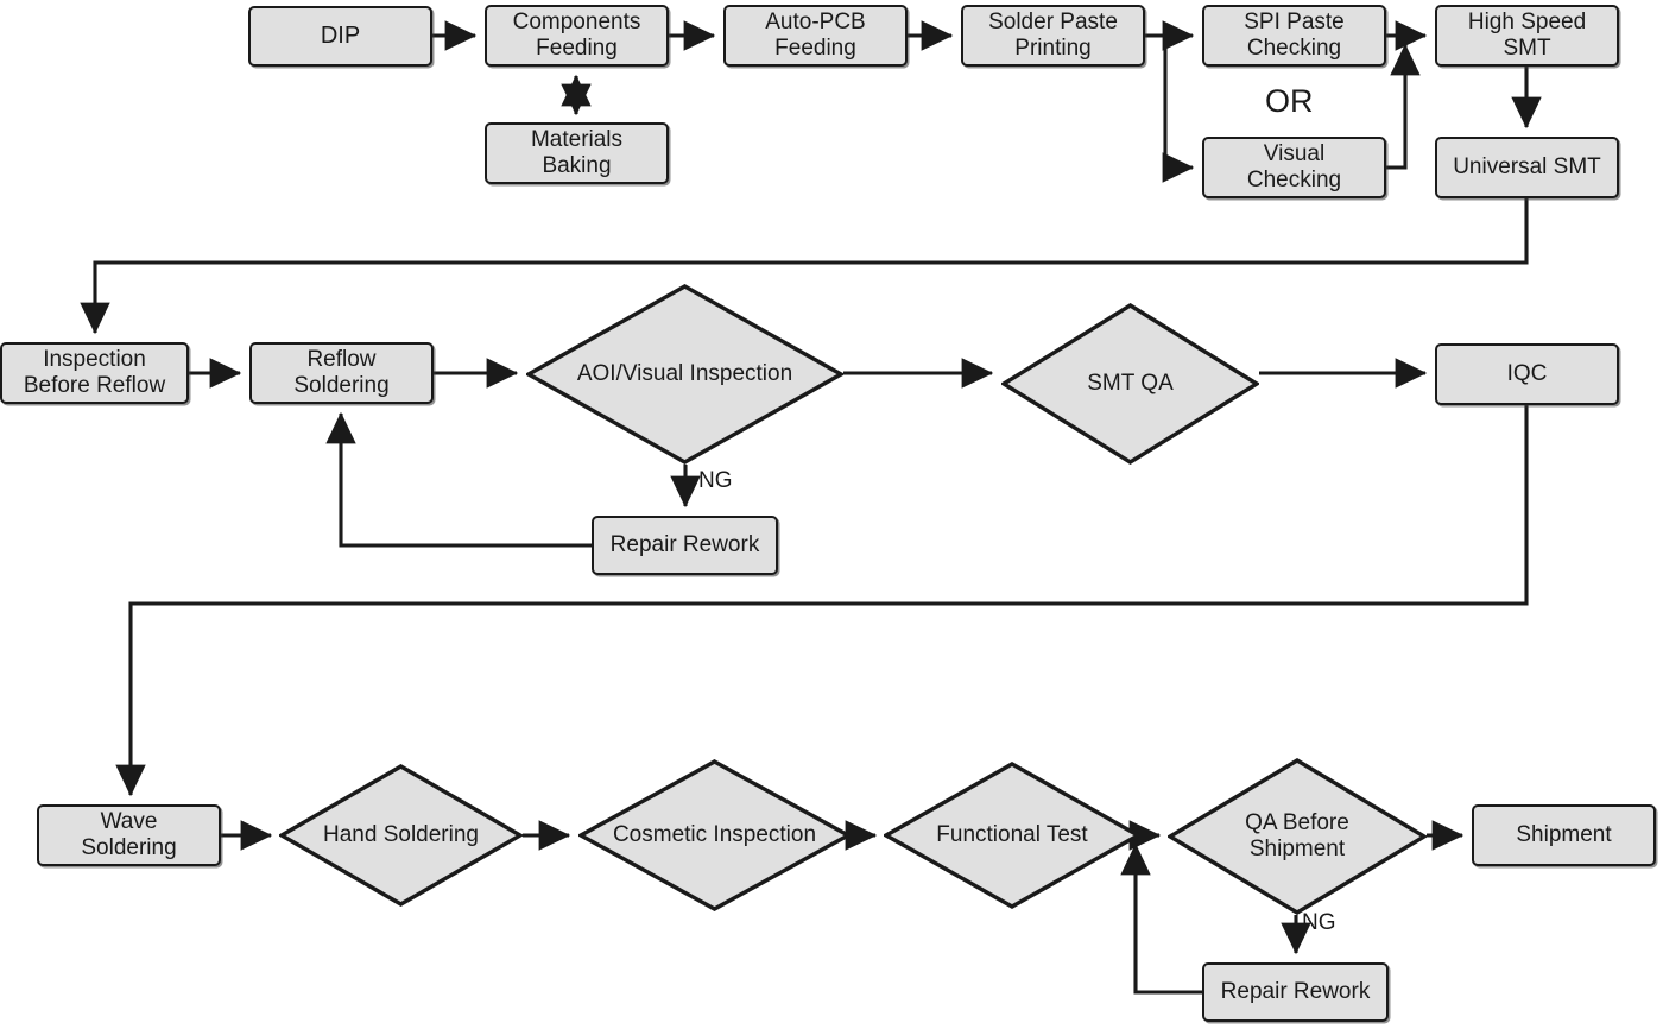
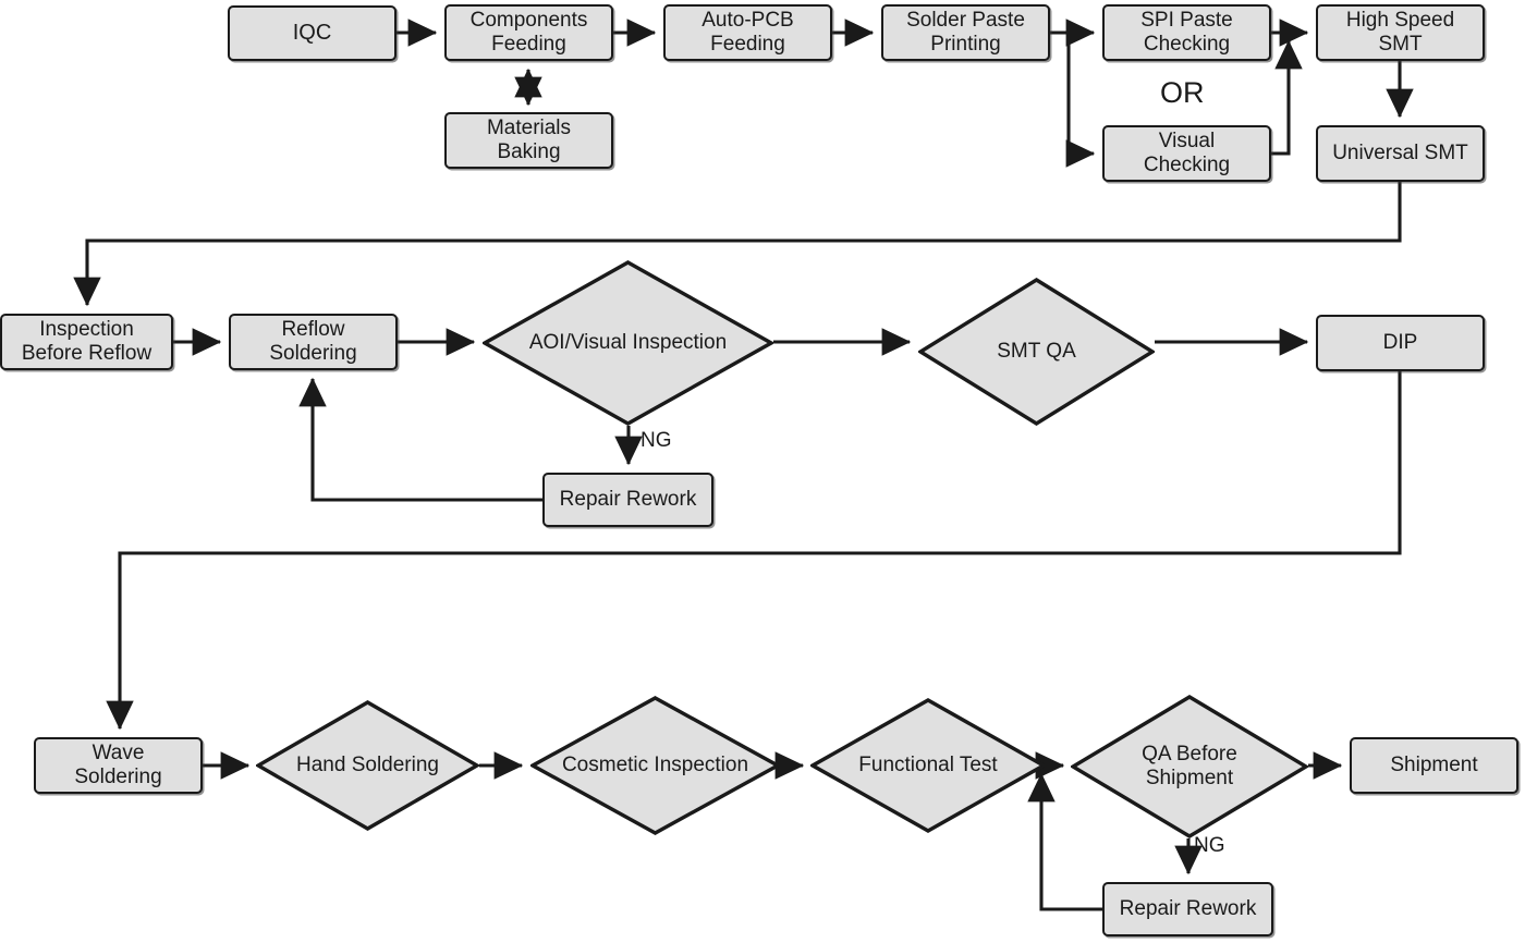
- DIP
+ IQC
  Components
  Feeding
  Materials
  Baking
  Auto-PCB
  Feeding
  Solder Paste
  Printing
  SPI Paste
  Checking
  Visual
  Checking
  High Speed
  SMT
  Universal SMT
  Inspection
  Before Reflow
  Reflow
  Soldering
  AOI/Visual Inspection
  SMT QA
- IQC
+ DIP
  Repair Rework
  Wave
  Soldering
  Hand Soldering
  Cosmetic Inspection
  Functional Test
  QA Before
  Shipment
  Shipment
  Repair Rework
  OR
  NG
  NG
